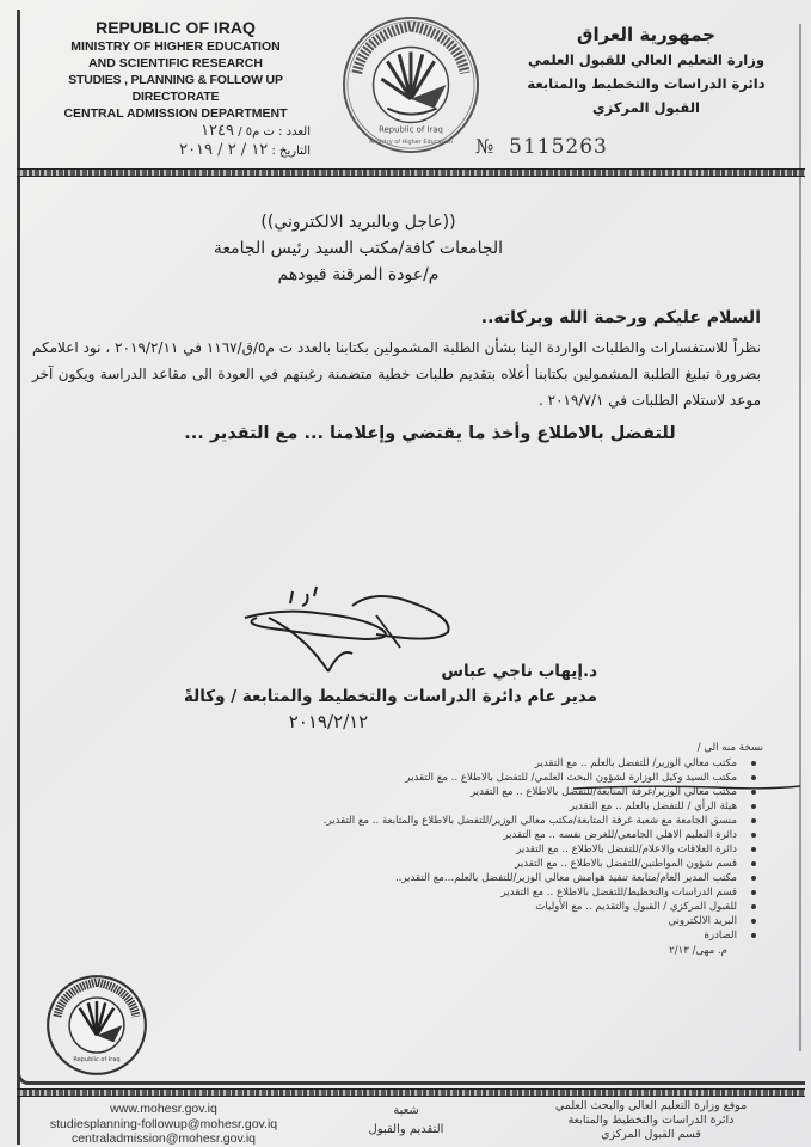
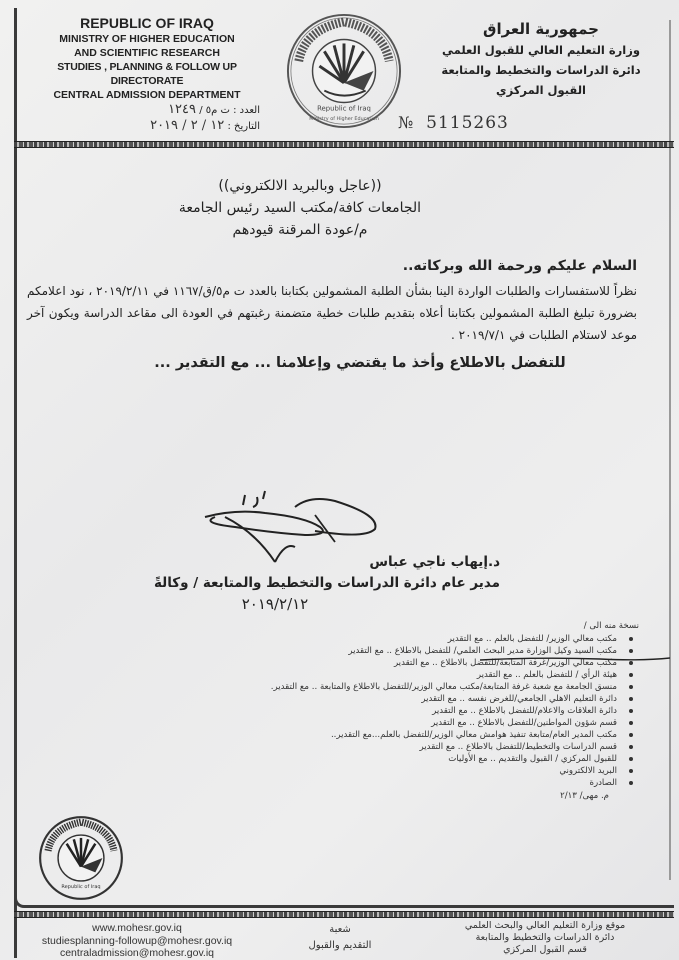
  REPUBLIC OF IRAQ
  MINISTRY OF HIGHER EDUCATION
  AND SCIENTIFIC RESEARCH
  STUDIES , PLANNING & FOLLOW UP DIRECTORATE
  CENTRAL ADMISSION DEPARTMENT
  العدد : ت م٥ / ١٢٤٩
  التاريخ : ١٢ / ٢ / ٢٠١٩
  Republic of Iraq
  جمهورية العراق
  وزارة التعليم العالي للقبول العلمي
  دائرة الدراسات والتخطيط والمتابعة
  القبول المركزي
  № 5115263
  ((عاجل وبالبريد الالكتروني))
  الجامعات كافة/مكتب السيد رئيس الجامعة
  م/عودة المرقنة قيودهم
  السلام عليكم ورحمة الله وبركاته..
  نظراً للاستفسارات والطلبات الواردة الينا بشأن الطلبة المشمولين بكتابنا بالعدد ت م٥/ق/١١٦٧ في ٢٠١٩/٢/١١ ، نود اعلامكم بضرورة تبليغ الطلبة المشمولين بكتابنا أعلاه بتقديم طلبات خطية متضمنة رغبتهم في العودة الى مقاعد الدراسة ويكون آخر موعد لاستلام الطلبات في ٢٠١٩/٧/١ .
  للتفضل بالاطلاع وأخذ ما يقتضي وإعلامنا ... مع التقدير ...
  د.إيهاب ناجي عباس
  مدير عام دائرة الدراسات والتخطيط والمتابعة / وكالةً
  ٢٠١٩/٢/١٢
  نسخة منه الى /
  مكتب معالي الوزير/ للتفضل بالعلم .. مع التقدير
- مكتب السيد وكيل الوزارة لشؤون البحث العلمي/ للتفضل بالاطلاع .. مع التقدير
+ مكتب السيد وكيل الوزارة مدير البحث العلمي/ للتفضل بالاطلاع .. مع التقدير
  مكتب معالي الوزير/غرفة المتابعة/للتفضل بالاطلاع .. مع التقدير
  هيئة الرأي / للتفضل بالعلم .. مع التقدير
  منسق الجامعة مع شعبة غرفة المتابعة/مكتب معالي الوزير/للتفضل بالاطلاع والمتابعة .. مع التقدير.
  دائرة التعليم الاهلي الجامعي/للغرض نفسه .. مع التقدير
  دائرة العلاقات والاعلام/للتفضل بالاطلاع .. مع التقدير
  قسم شؤون المواطنين/للتفضل بالاطلاع .. مع التقدير
  مكتب المدير العام/متابعة تنفيذ هوامش معالي الوزير/للتفضل بالعلم...مع التقدير..
  قسم الدراسات والتخطيط/للتفضل بالاطلاع .. مع التقدير
  للقبول المركزي / القبول والتقديم .. مع الأوليات
  البريد الالكتروني
  الصادرة
  م. مهى/ ٢/١٣
  www.mohesr.gov.iq
  studiesplanning-followup@mohesr.gov.iq
  centraladmission@mohesr.gov.iq
  شعبة
  التقديم والقبول
  موقع وزارة التعليم العالي والبحث العلمي
  دائرة الدراسات والتخطيط والمتابعة
  قسم القبول المركزي
